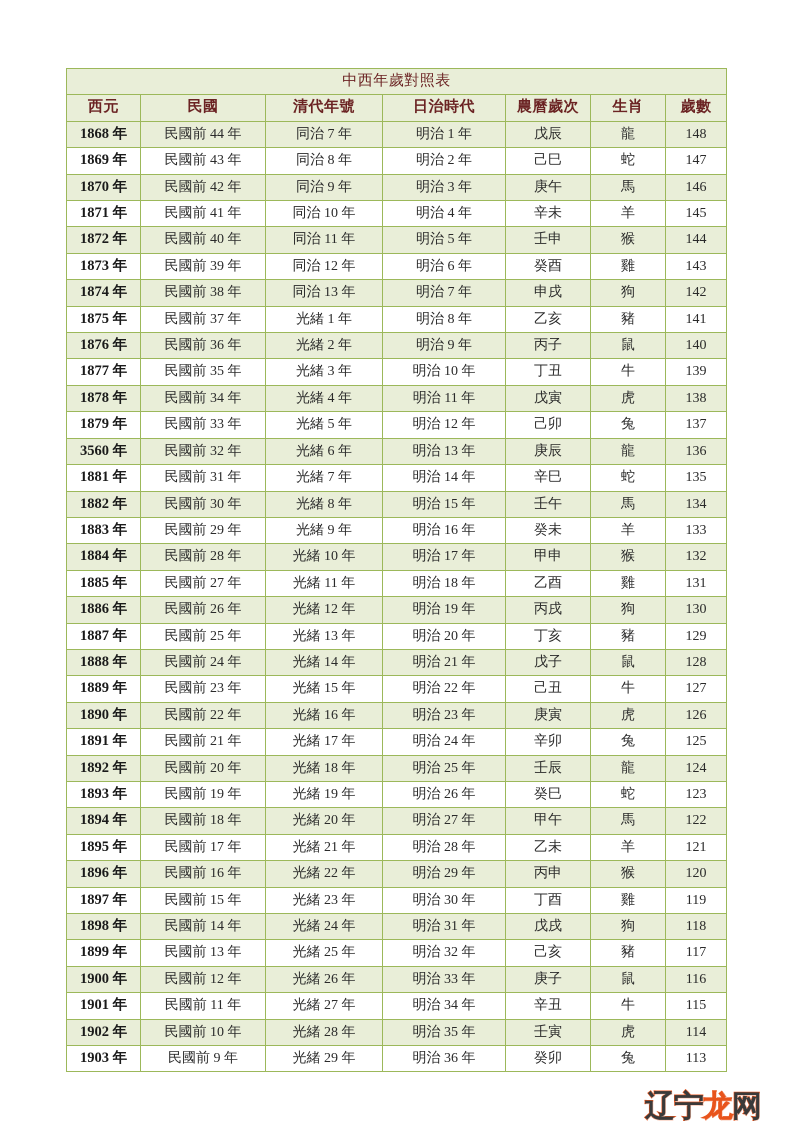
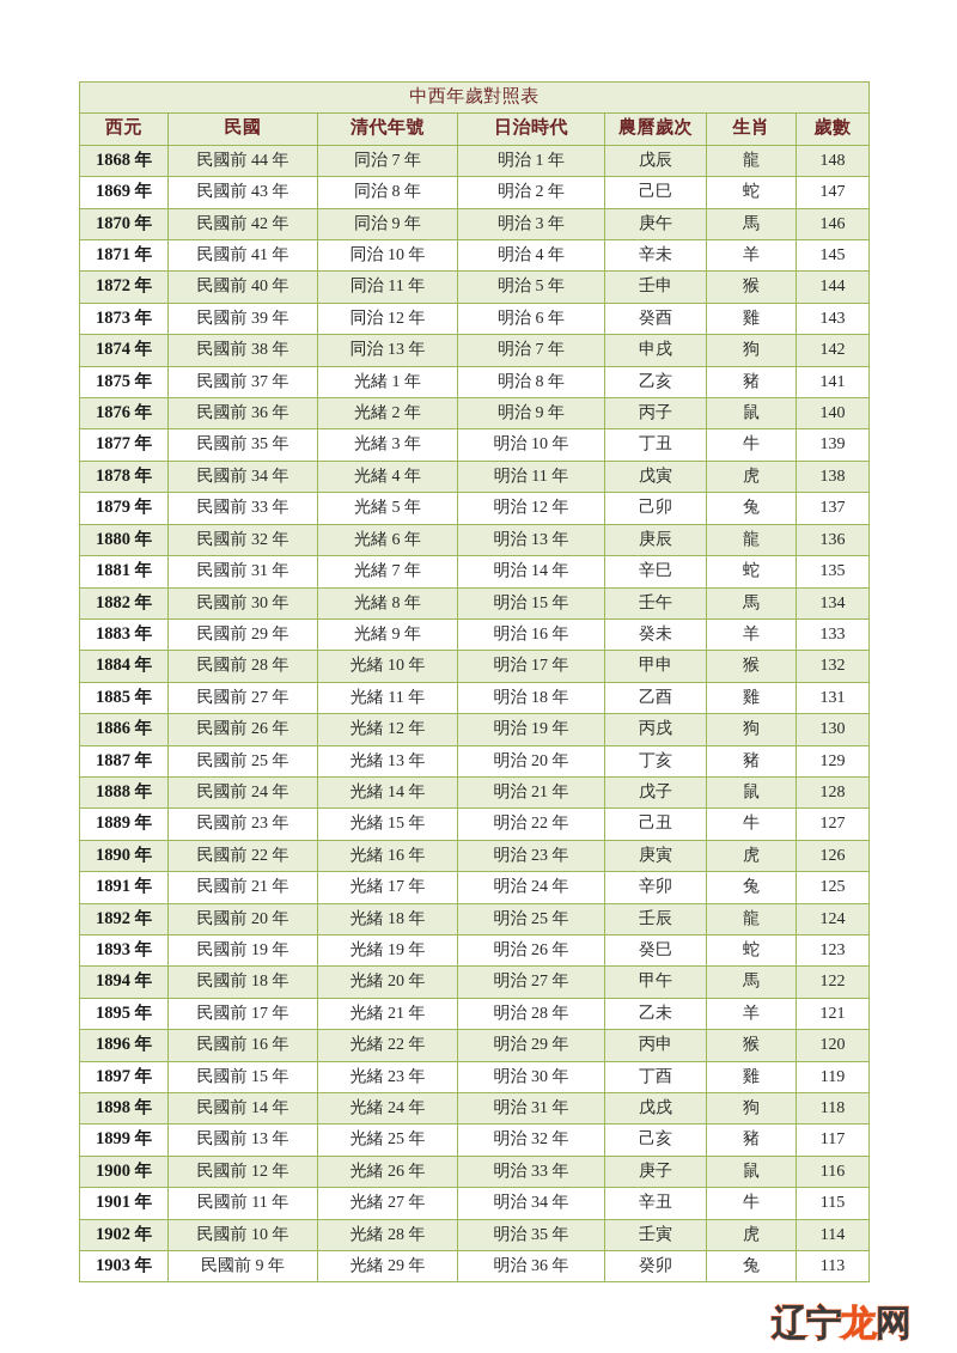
  中西年歲對照表
  西元	民國	清代年號	日治時代	農曆歲次	生肖	歲數
  1868 年	民國前 44 年	同治 7 年	明治 1 年	戊辰	龍	148
  1869 年	民國前 43 年	同治 8 年	明治 2 年	己巳	蛇	147
  1870 年	民國前 42 年	同治 9 年	明治 3 年	庚午	馬	146
  1871 年	民國前 41 年	同治 10 年	明治 4 年	辛未	羊	145
  1872 年	民國前 40 年	同治 11 年	明治 5 年	壬申	猴	144
  1873 年	民國前 39 年	同治 12 年	明治 6 年	癸酉	雞	143
  1874 年	民國前 38 年	同治 13 年	明治 7 年	申戌	狗	142
  1875 年	民國前 37 年	光緒 1 年	明治 8 年	乙亥	豬	141
  1876 年	民國前 36 年	光緒 2 年	明治 9 年	丙子	鼠	140
  1877 年	民國前 35 年	光緒 3 年	明治 10 年	丁丑	牛	139
  1878 年	民國前 34 年	光緒 4 年	明治 11 年	戊寅	虎	138
  1879 年	民國前 33 年	光緒 5 年	明治 12 年	己卯	兔	137
- 3560 年	民國前 32 年	光緒 6 年	明治 13 年	庚辰	龍	136
+ 1880 年	民國前 32 年	光緒 6 年	明治 13 年	庚辰	龍	136
  1881 年	民國前 31 年	光緒 7 年	明治 14 年	辛巳	蛇	135
  1882 年	民國前 30 年	光緒 8 年	明治 15 年	壬午	馬	134
  1883 年	民國前 29 年	光緒 9 年	明治 16 年	癸未	羊	133
  1884 年	民國前 28 年	光緒 10 年	明治 17 年	甲申	猴	132
  1885 年	民國前 27 年	光緒 11 年	明治 18 年	乙酉	雞	131
  1886 年	民國前 26 年	光緒 12 年	明治 19 年	丙戌	狗	130
  1887 年	民國前 25 年	光緒 13 年	明治 20 年	丁亥	豬	129
  1888 年	民國前 24 年	光緒 14 年	明治 21 年	戊子	鼠	128
  1889 年	民國前 23 年	光緒 15 年	明治 22 年	己丑	牛	127
  1890 年	民國前 22 年	光緒 16 年	明治 23 年	庚寅	虎	126
  1891 年	民國前 21 年	光緒 17 年	明治 24 年	辛卯	兔	125
  1892 年	民國前 20 年	光緒 18 年	明治 25 年	壬辰	龍	124
  1893 年	民國前 19 年	光緒 19 年	明治 26 年	癸巳	蛇	123
  1894 年	民國前 18 年	光緒 20 年	明治 27 年	甲午	馬	122
  1895 年	民國前 17 年	光緒 21 年	明治 28 年	乙未	羊	121
  1896 年	民國前 16 年	光緒 22 年	明治 29 年	丙申	猴	120
  1897 年	民國前 15 年	光緒 23 年	明治 30 年	丁酉	雞	119
  1898 年	民國前 14 年	光緒 24 年	明治 31 年	戊戌	狗	118
  1899 年	民國前 13 年	光緒 25 年	明治 32 年	己亥	豬	117
  1900 年	民國前 12 年	光緒 26 年	明治 33 年	庚子	鼠	116
  1901 年	民國前 11 年	光緒 27 年	明治 34 年	辛丑	牛	115
  1902 年	民國前 10 年	光緒 28 年	明治 35 年	壬寅	虎	114
  1903 年	民國前 9 年	光緒 29 年	明治 36 年	癸卯	兔	113
  辽宁龙网
